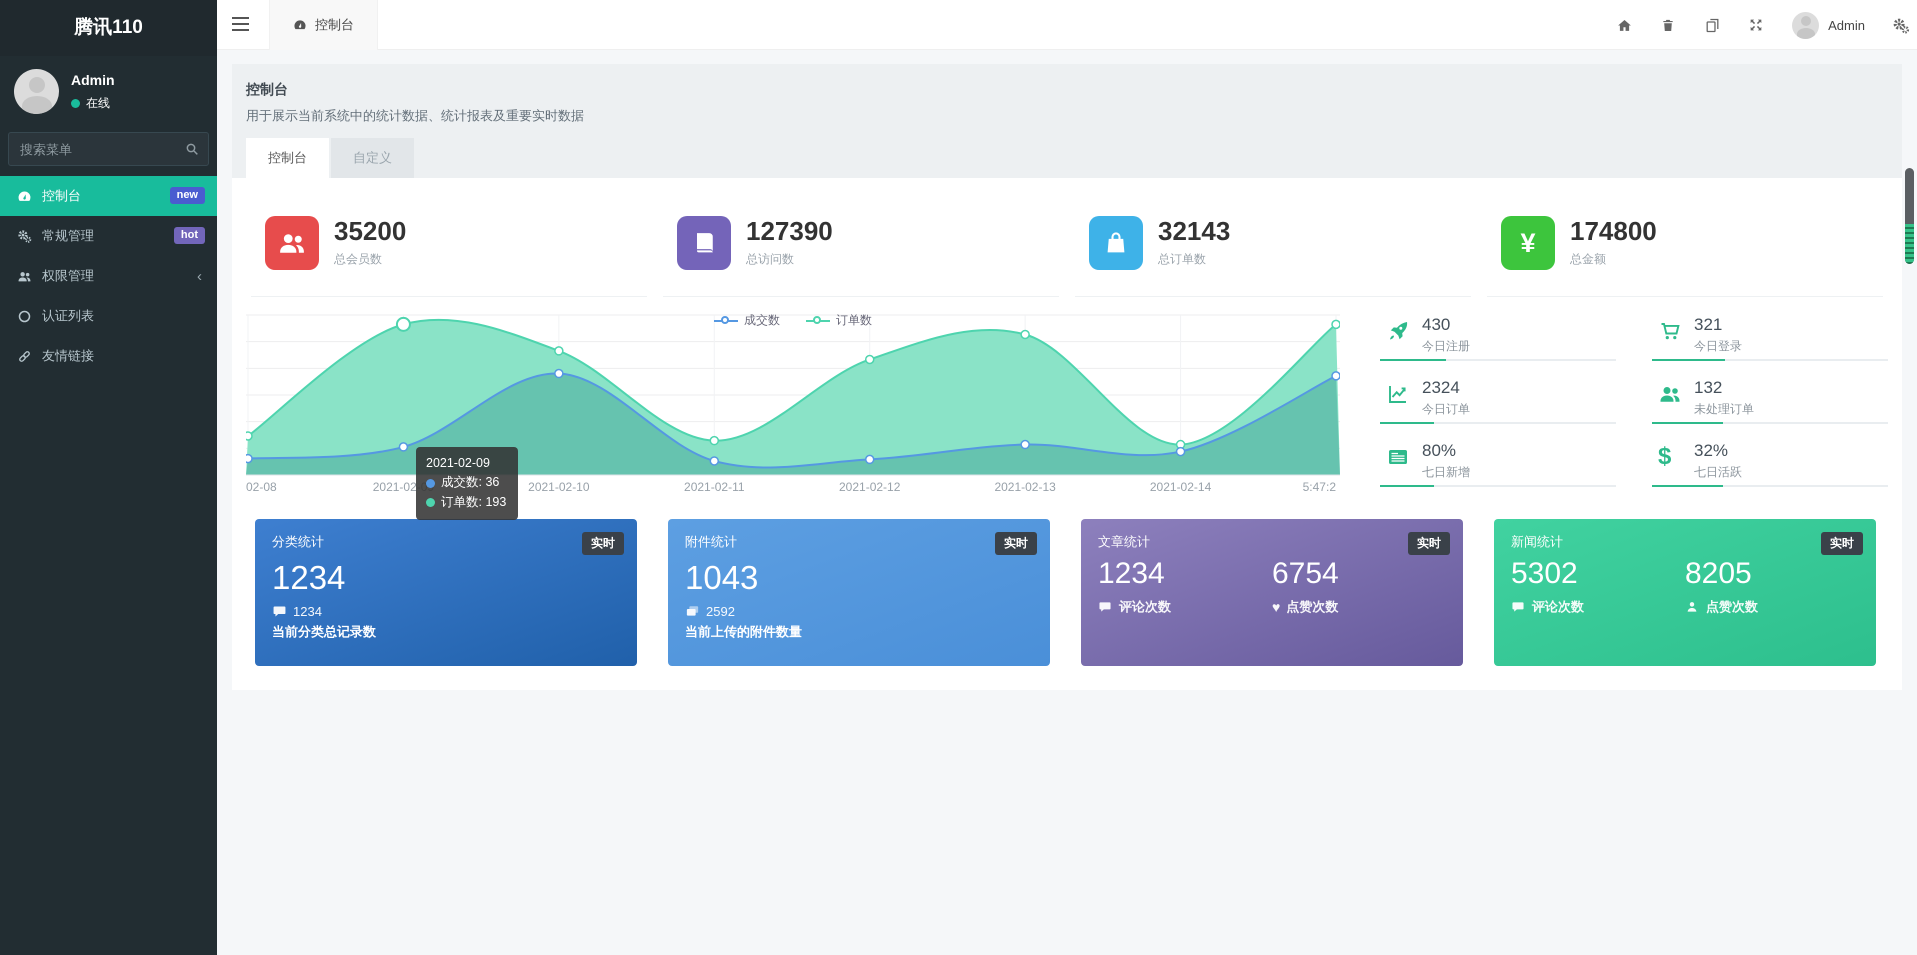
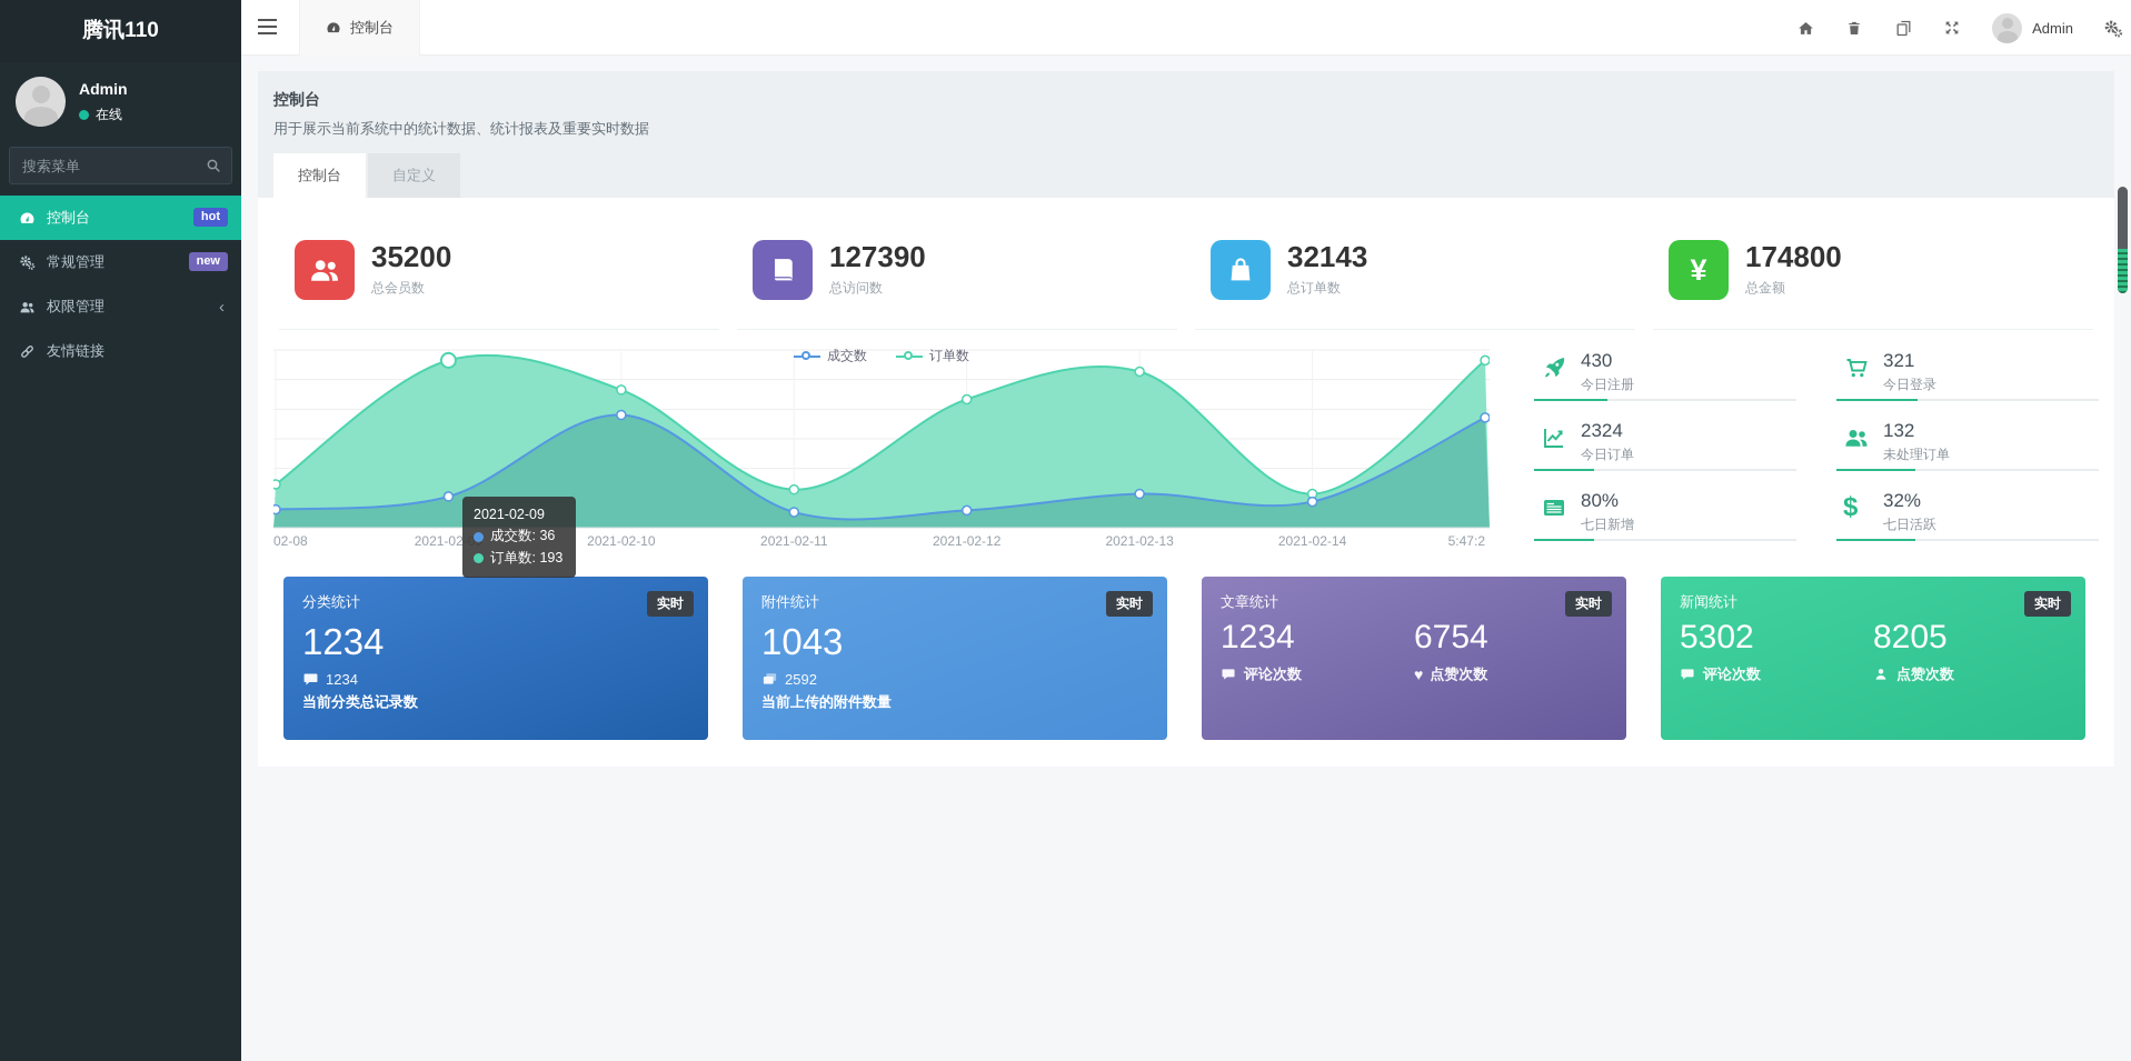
  腾讯110
  Admin
  在线
  搜索菜单
  控制台
- new
+ hot
  常规管理
- hot
+ new
  权限管理
  ‹
- 认证列表
  友情链接
  控制台
  Admin
  控制台
  用于展示当前系统中的统计数据、统计报表及重要实时数据
  控制台
  自定义
  35200
  总会员数
  127390
  总访问数
  32143
  总订单数
  ¥
  174800
  总金额
  成交数
  订单数
  02-08
  2021-02-0
  2021-02-10
  2021-02-11
  2021-02-12
  2021-02-13
  2021-02-14
  5:47:2
  2021-02-09
  成交数: 36
  订单数: 193
  430
  今日注册
  321
  今日登录
  2324
  今日订单
  132
  未处理订单
  80%
  七日新增
  $
  32%
  七日活跃
  分类统计
  实时
  1234
  1234
  当前分类总记录数
  附件统计
  实时
  1043
  2592
  当前上传的附件数量
  文章统计
  实时
  1234
  评论次数
  6754
  ♥
  点赞次数
  新闻统计
  实时
  5302
  评论次数
  8205
  点赞次数
